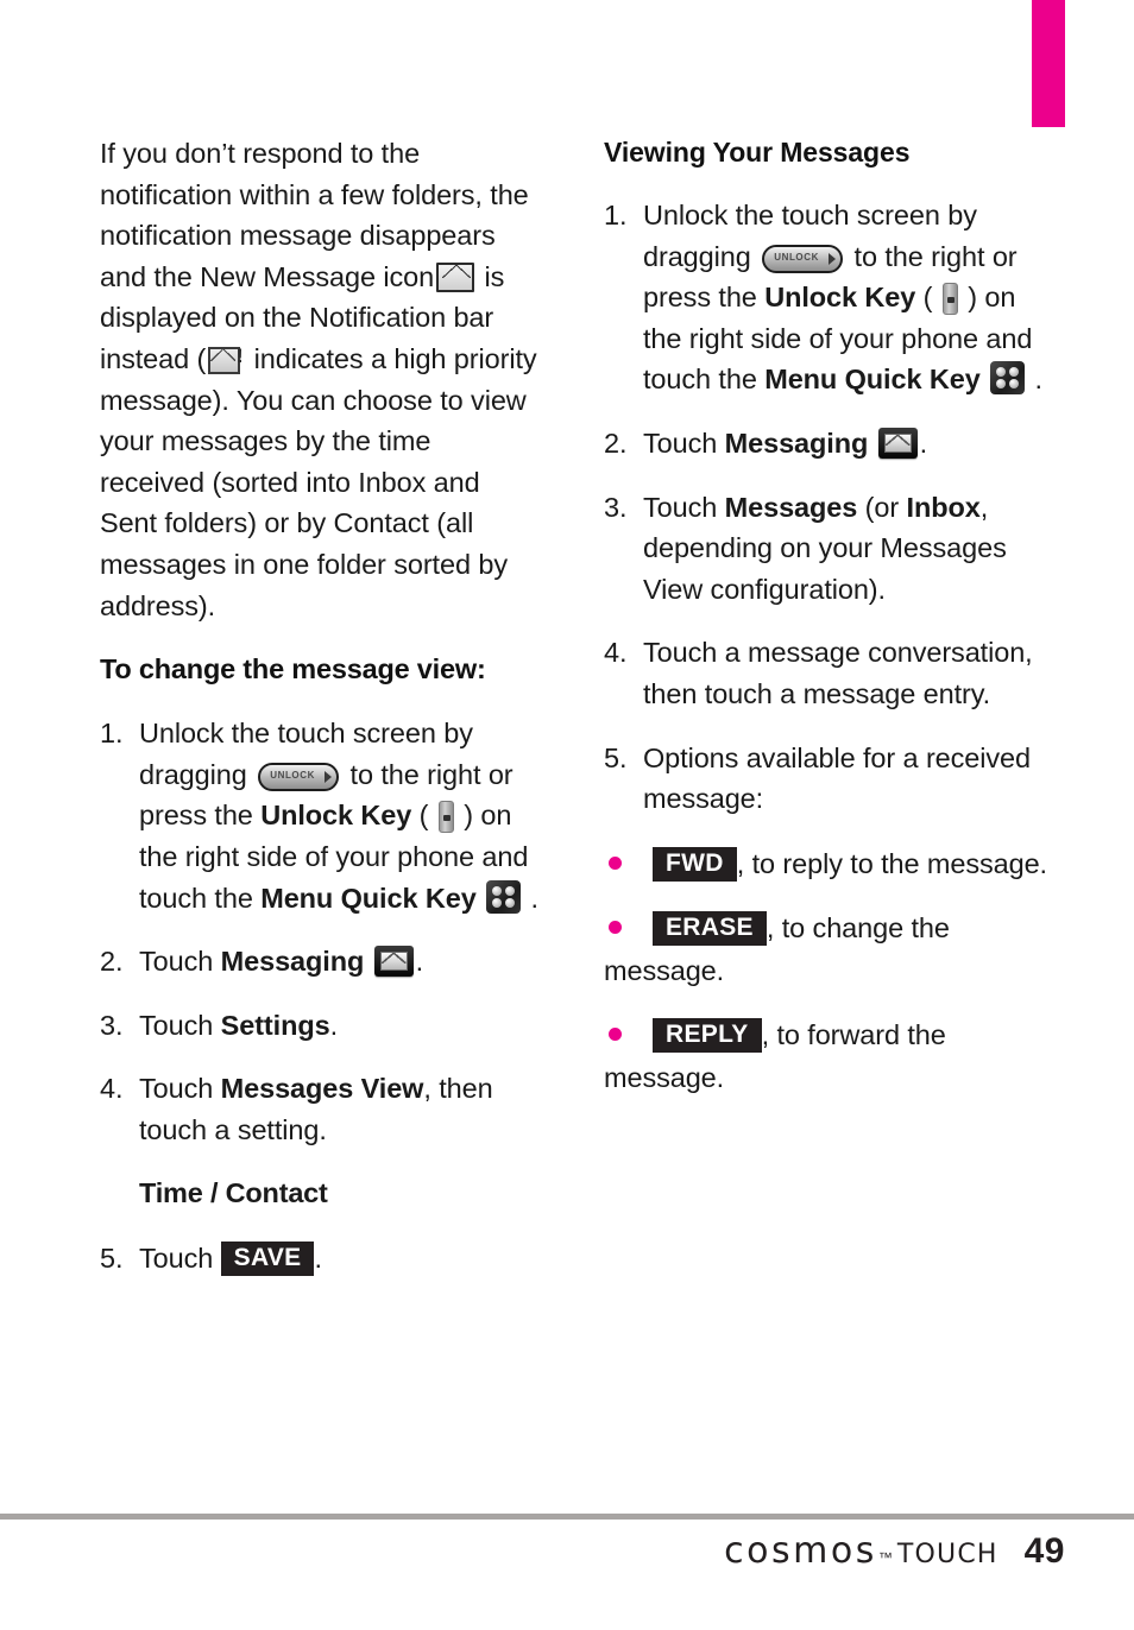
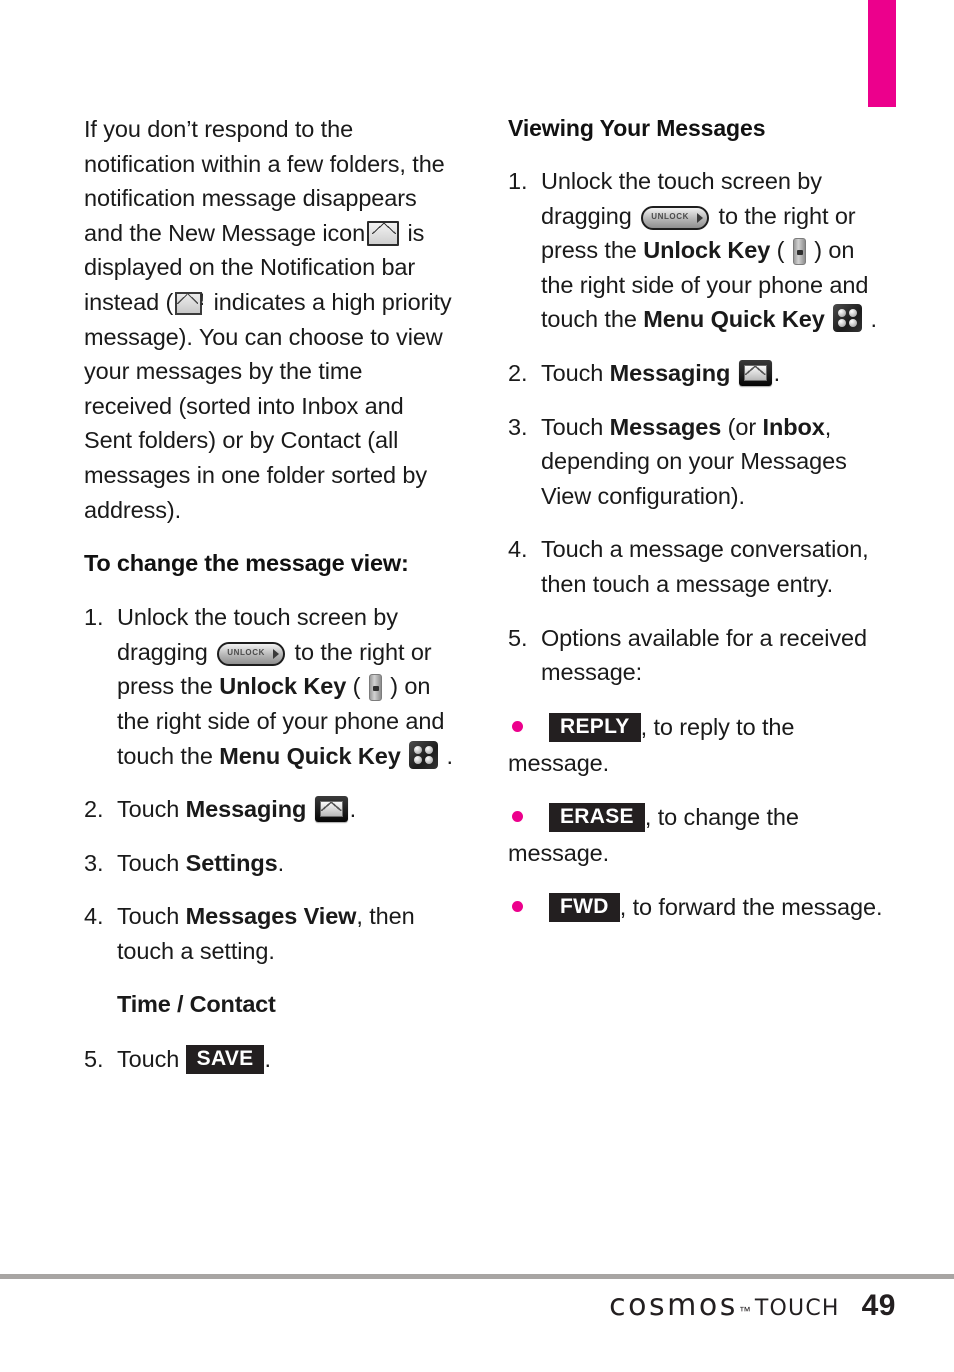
  If you don’t respond to the notification within a few folders, the notification message disappears and the New Message icon is displayed on the Notification bar instead (
  !
  indicates a high priority message). You can choose to view your messages by the time received (sorted into Inbox and Sent folders) or by Contact (all messages in one folder sorted by address).
  To change the message view:
  1.
  Unlock the touch screen by dragging
  UNLOCK
  to the right or press the Unlock Key ( ) on the right side of your phone and touch the Menu Quick Key .
  2.
  Touch Messaging .
  3.
  Touch Settings.
  4.
  Touch Messages View, then touch a setting.
  Time / Contact
  5.
  Touch SAVE .
  Viewing Your Messages
  1.
  Unlock the touch screen by dragging
  UNLOCK
  to the right or press the Unlock Key ( ) on the right side of your phone and touch the Menu Quick Key .
  2.
  Touch Messaging .
  3.
  Touch Messages (or Inbox, depending on your Messages View configuration).
  4.
  Touch a message conversation, then touch a message entry.
  5.
  Options available for a received message:
- FWD , to reply to the message.
+ REPLY , to reply to the message.
  ERASE , to change the message.
- REPLY , to forward the message.
+ FWD , to forward the message.
  cosmos
  ™
  TOUCH
  49
